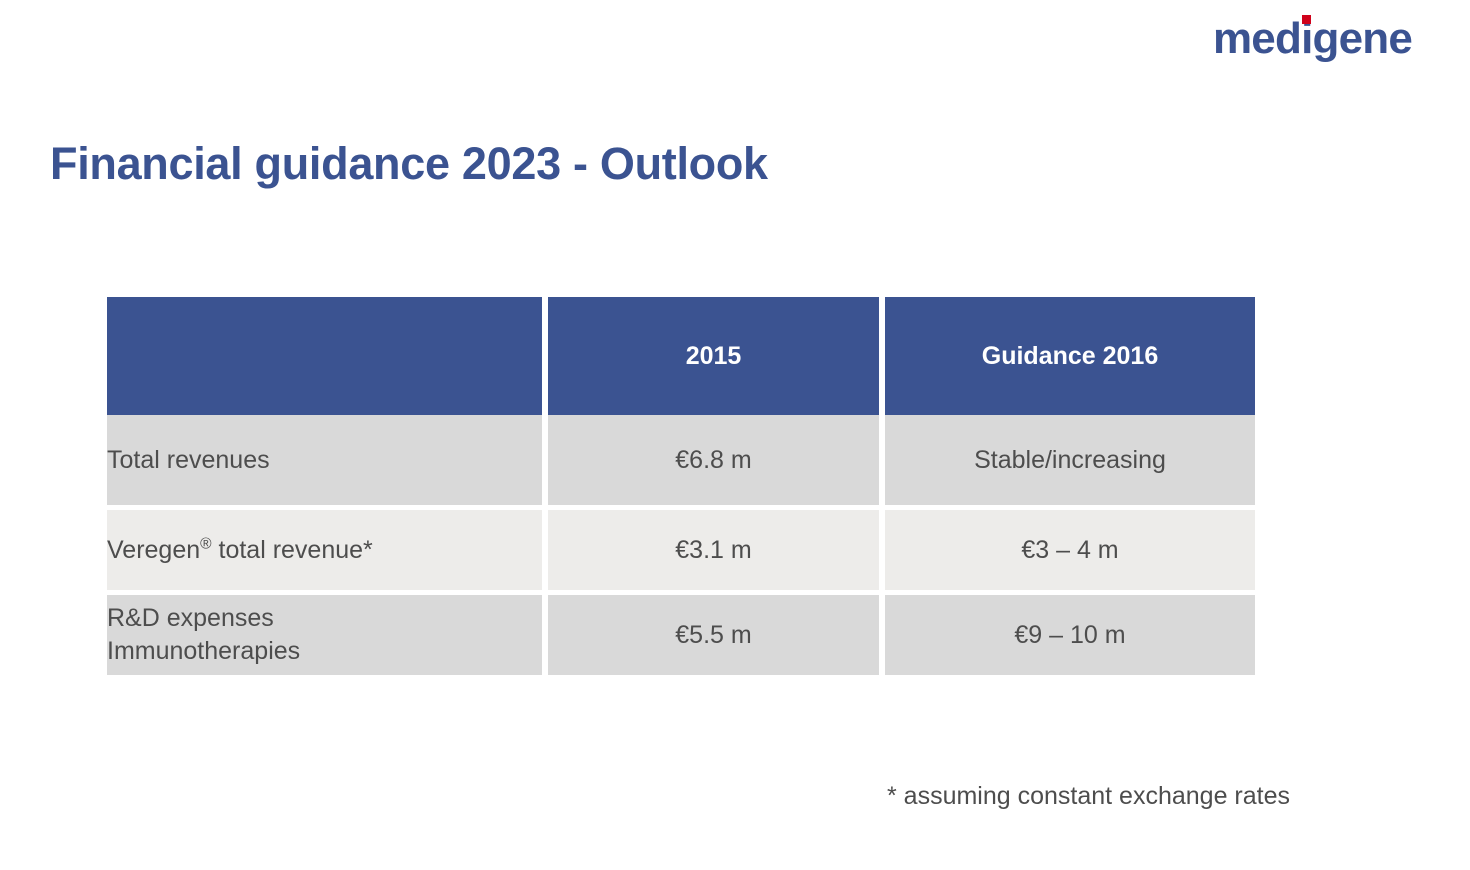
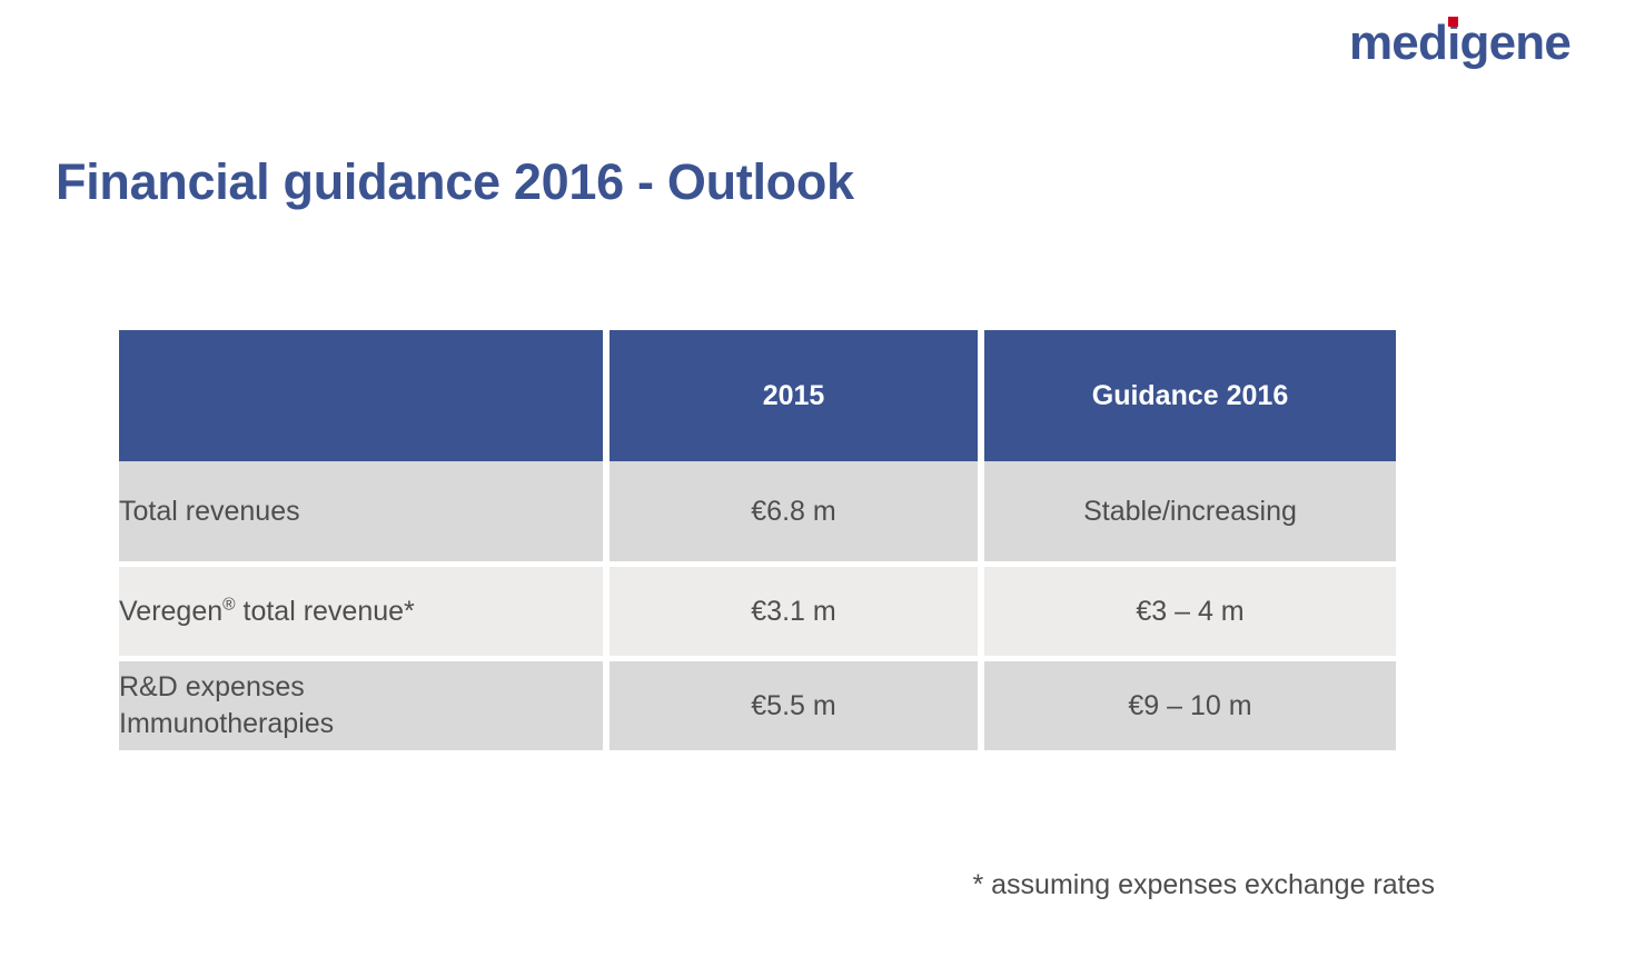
  medigene
- Financial guidance 2023 - Outlook
+ Financial guidance 2016 - Outlook
  	2015	Guidance 2016
  Total revenues	€6.8 m	Stable/increasing
  Veregen® total revenue*	€3.1 m	€3 – 4 m
  R&D expensesImmunotherapies	€5.5 m	€9 – 10 m
- * assuming constant exchange rates
+ * assuming expenses exchange rates
